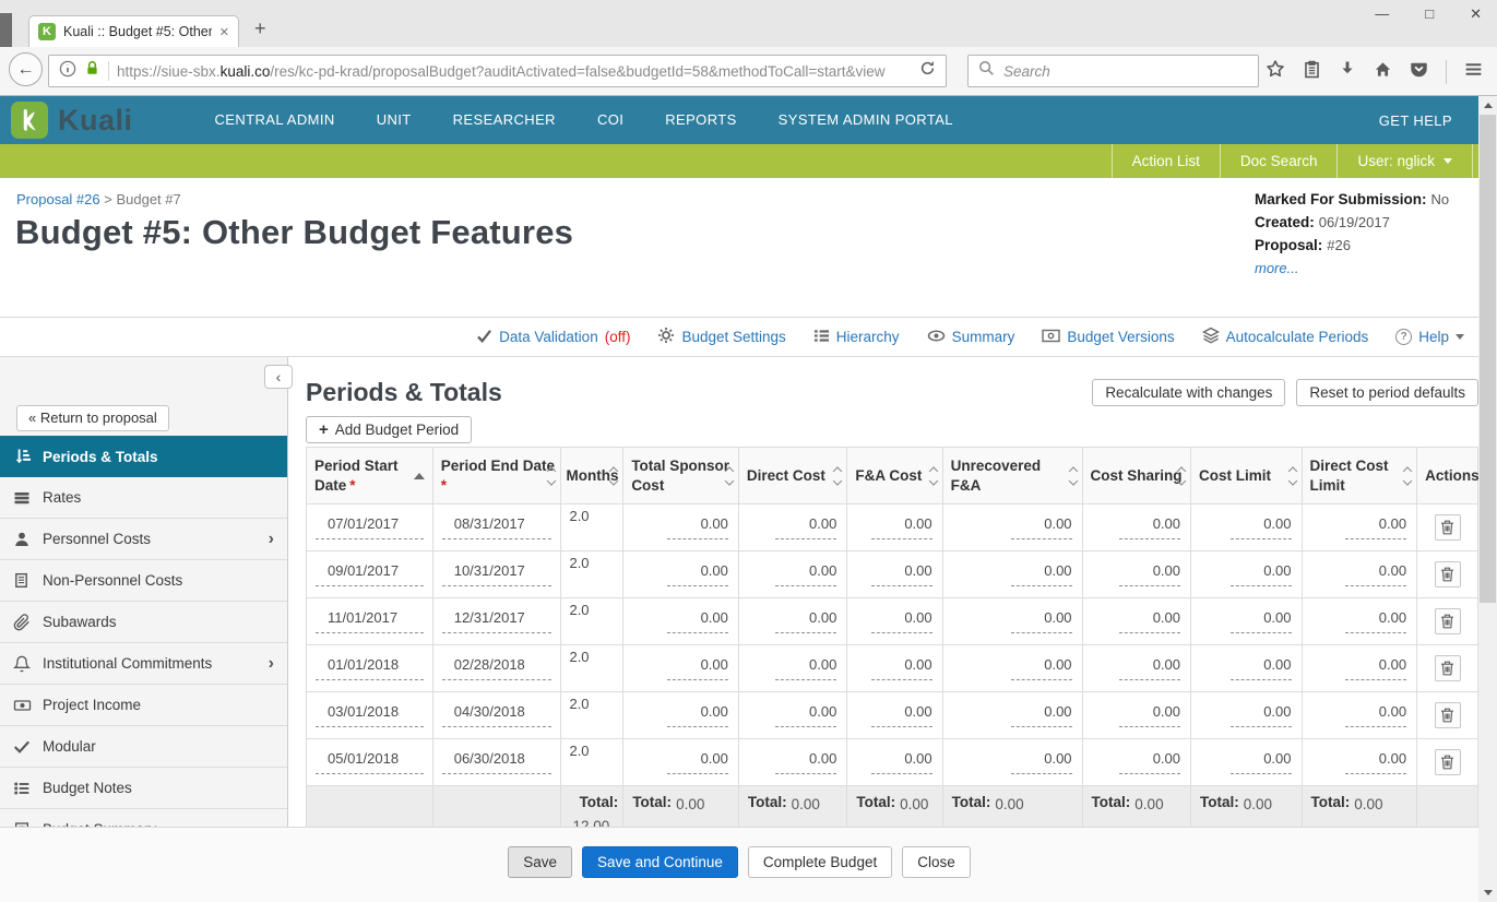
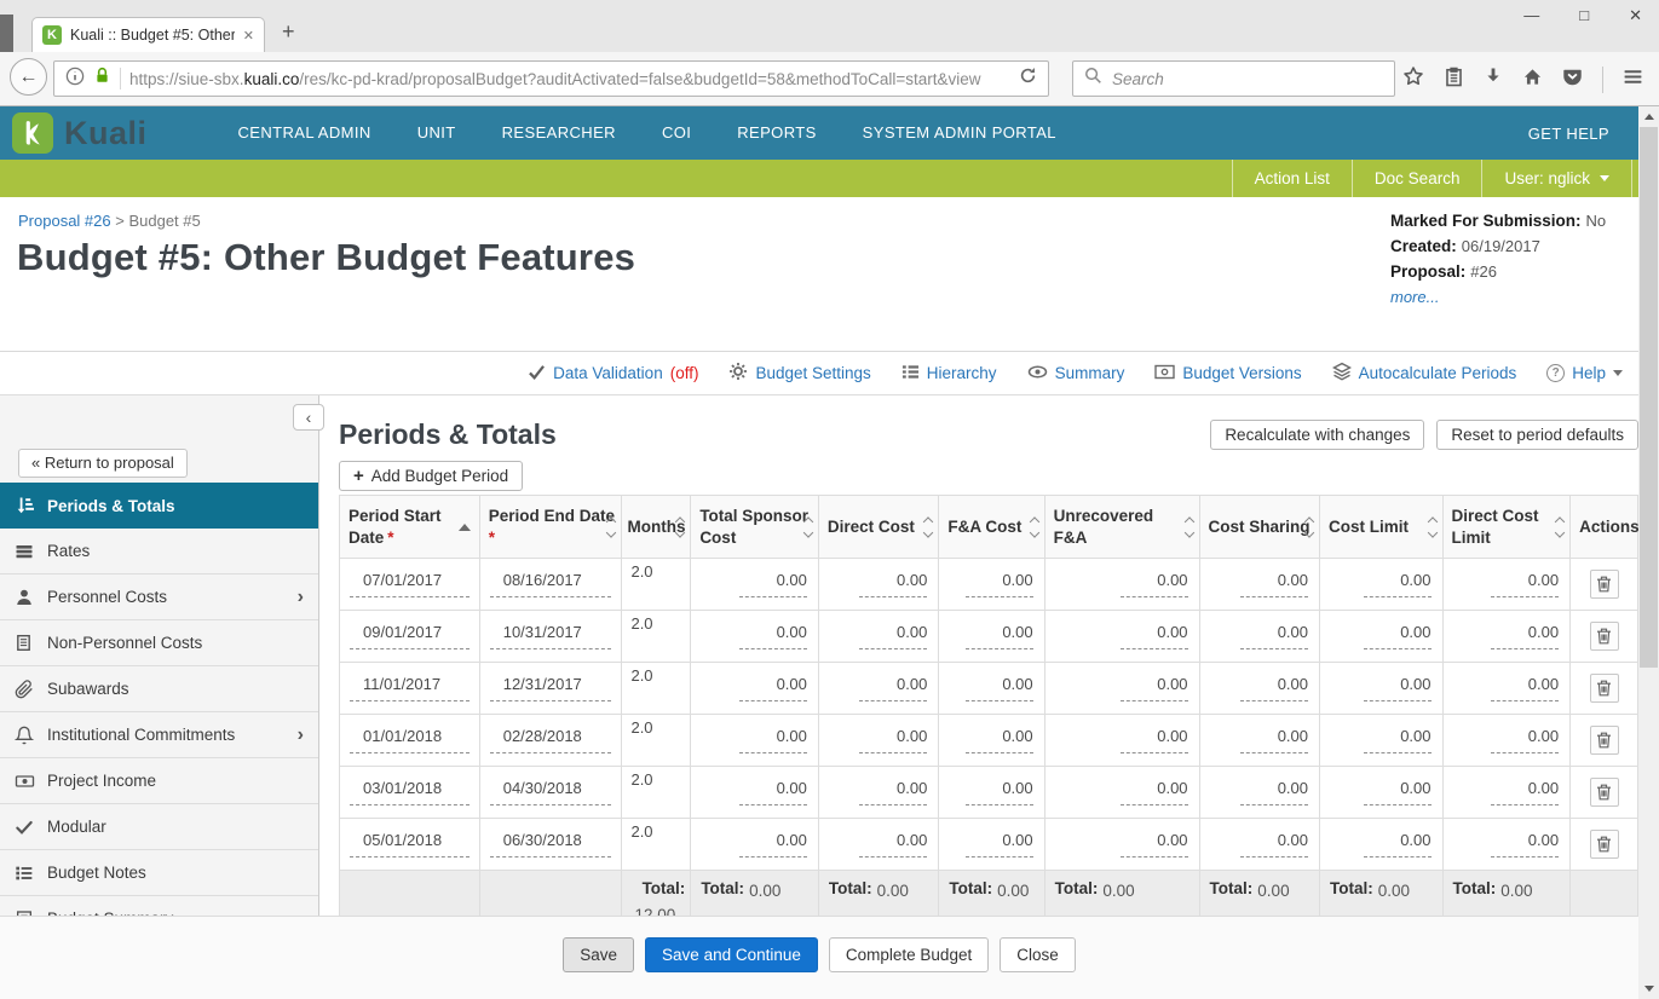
  K
  Kuali :: Budget #5: Other
  ✕
  +
  —
  □
  ✕
  ←
  https://siue-sbx.kuali.co/res/kc-pd-krad/proposalBudget?auditActivated=false&budgetId=58&methodToCall=start&view
  Search
  Kuali
  CENTRAL ADMIN
  UNIT
  RESEARCHER
  COI
  REPORTS
  SYSTEM ADMIN PORTAL
  GET HELP
  Action List
  Doc Search
  User: nglick
- Proposal #26 > Budget #7
+ Proposal #26 > Budget #5
  Budget #5: Other Budget Features
  Marked For Submission: No
  Created: 06/19/2017
  Proposal: #26
  more...
  Data Validation
  (off)
  Budget Settings
  Hierarchy
  Summary
  Budget Versions
  Autocalculate Periods
  ?
  Help
  ‹
  « Return to proposal
  Periods & Totals
  Rates
  Personnel Costs
  ›
  Non-Personnel Costs
  Subawards
  Institutional Commitments
  ›
  Project Income
  Modular
  Budget Notes
  Periods & Totals
  Recalculate with changes
  Reset to period defaults
  +
  Add Budget Period
  Period Start Date *	Period End Date*	Months	Total Sponsor Cost	Direct Cost	F&A Cost	Unrecovered F&A	Cost Sharing	Cost Limit	Direct Cost Limit	Actions
- 07/01/2017	08/31/2017	2.0	0.00	0.00	0.00	0.00	0.00	0.00	0.00
+ 07/01/2017	08/16/2017	2.0	0.00	0.00	0.00	0.00	0.00	0.00	0.00
  09/01/2017	10/31/2017	2.0	0.00	0.00	0.00	0.00	0.00	0.00	0.00
  11/01/2017	12/31/2017	2.0	0.00	0.00	0.00	0.00	0.00	0.00	0.00
  01/01/2018	02/28/2018	2.0	0.00	0.00	0.00	0.00	0.00	0.00	0.00
  03/01/2018	04/30/2018	2.0	0.00	0.00	0.00	0.00	0.00	0.00	0.00
  05/01/2018	06/30/2018	2.0	0.00	0.00	0.00	0.00	0.00	0.00	0.00
  		Total:	Total: 0.00	Total: 0.00	Total: 0.00	Total: 0.00	Total: 0.00	Total: 0.00	Total: 0.00
  Save
  Save and Continue
  Complete Budget
  Close
